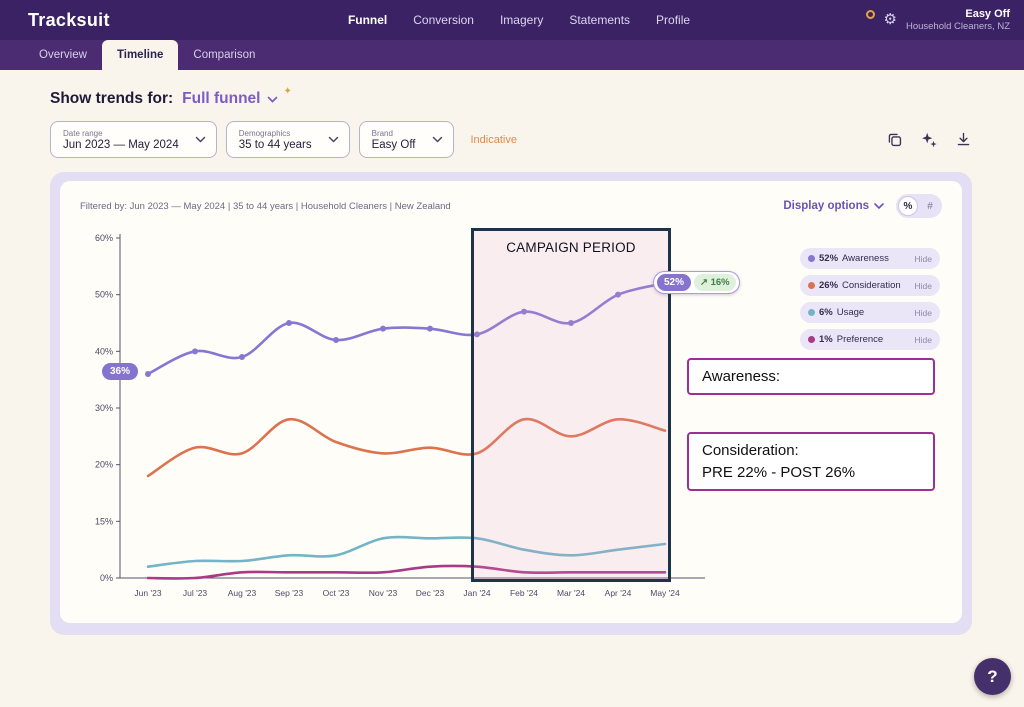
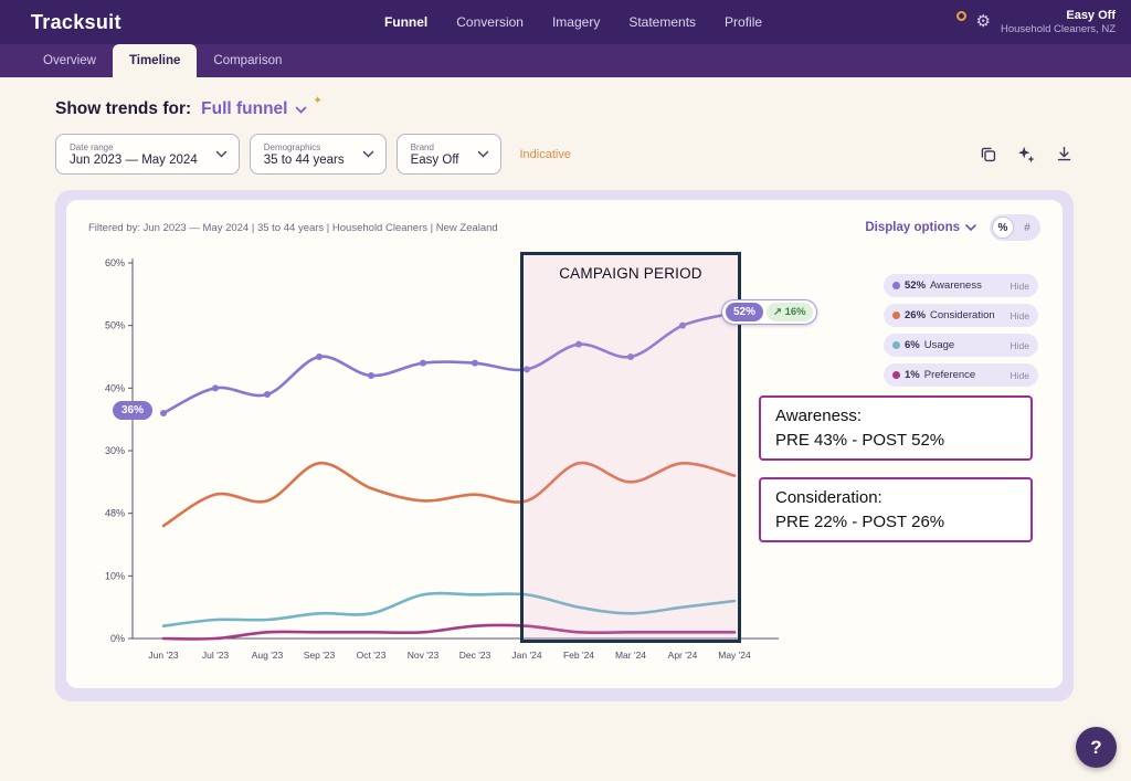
  Tracksuit
  Funnel
  Conversion
  Imagery
  Statements
  Profile
  ⚙
  Easy Off
  Household Cleaners, NZ
  Overview
  Timeline
  Comparison
  Show trends for:
  Full funnel
  ✦
  Date range
  Jun 2023 — May 2024
  Demographics
  35 to 44 years
  Brand
  Easy Off
  Indicative
  Filtered by: Jun 2023 — May 2024 | 35 to 44 years | Household Cleaners | New Zealand
  Display options
  %
  #
  0%
- 15%
+ 10%
- 20%
+ 48%
  30%
  40%
  50%
  60%
  Jun '23
  Jul '23
  Aug '23
  Sep '23
  Oct '23
  Nov '23
  Dec '23
  Jan '24
  Feb '24
  Mar '24
  Apr '24
  May '24
  CAMPAIGN PERIOD
  36%
  52%
  ↗ 16%
  52%
  Awareness
  Hide
  26%
  Consideration
  Hide
  6%
  Usage
  Hide
  1%
  Preference
  Hide
  Awareness:
+ PRE 43% - POST 52%
  Consideration:
  PRE 22% - POST 26%
  ?
